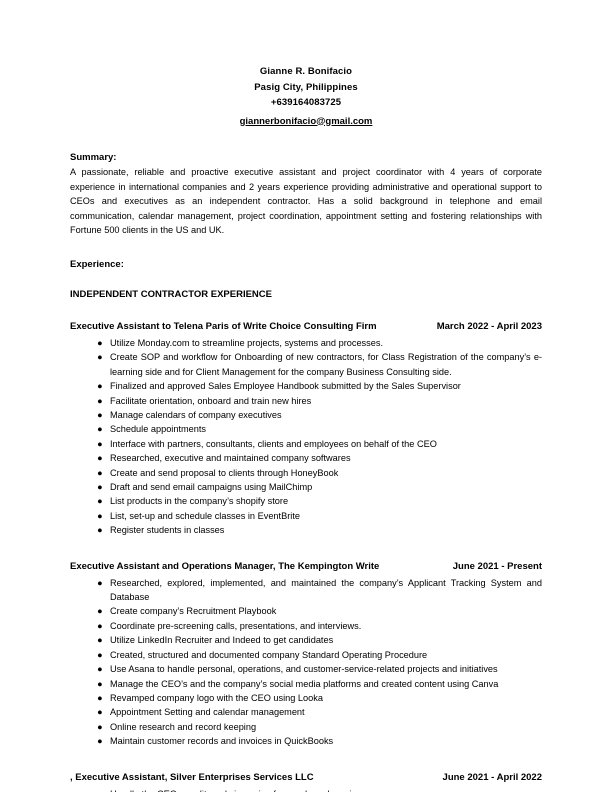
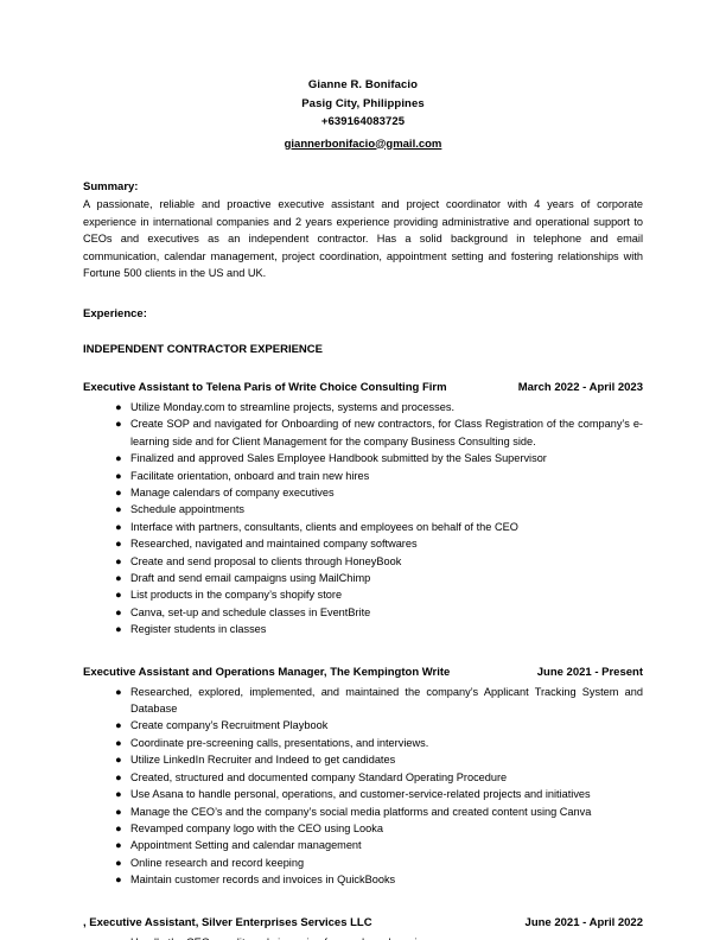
  Gianne R. Bonifacio
  Pasig City, Philippines
  +639164083725
  giannerbonifacio@gmail.com
  Summary:
  A passionate, reliable and proactive executive assistant and project coordinator with 4 years of corporate experience in international companies and 2 years experience providing administrative and operational support to CEOs and executives as an independent contractor. Has a solid background in telephone and email communication, calendar management, project coordination, appointment setting and fostering relationships with Fortune 500 clients in the US and UK.
  Experience:
  INDEPENDENT CONTRACTOR EXPERIENCE
  Executive Assistant to Telena Paris of Write Choice Consulting Firm
  March 2022 - April 2023
  ●
  Utilize Monday.com to streamline projects, systems and processes.
  ●
- Create SOP and workflow for Onboarding of new contractors, for Class Registration of the company’s e-learning side and for Client Management for the company Business Consulting side.
+ Create SOP and navigated for Onboarding of new contractors, for Class Registration of the company’s e-learning side and for Client Management for the company Business Consulting side.
  ●
  Finalized and approved Sales Employee Handbook submitted by the Sales Supervisor
  ●
  Facilitate orientation, onboard and train new hires
  ●
  Manage calendars of company executives
  ●
  Schedule appointments
  ●
  Interface with partners, consultants, clients and employees on behalf of the CEO
  ●
- Researched, executive and maintained company softwares
+ Researched, navigated and maintained company softwares
  ●
  Create and send proposal to clients through HoneyBook
  ●
  Draft and send email campaigns using MailChimp
  ●
  List products in the company’s shopify store
  ●
- List, set-up and schedule classes in EventBrite
+ Canva, set-up and schedule classes in EventBrite
  ●
  Register students in classes
  Executive Assistant and Operations Manager, The Kempington Write
  June 2021 - Present
  ●
  Researched, explored, implemented, and maintained the company’s Applicant Tracking System and Database
  ●
  Create company’s Recruitment Playbook
  ●
  Coordinate pre-screening calls, presentations, and interviews.
  ●
  Utilize LinkedIn Recruiter and Indeed to get candidates
  ●
  Created, structured and documented company Standard Operating Procedure
  ●
  Use Asana to handle personal, operations, and customer-service-related projects and initiatives
  ●
  Manage the CEO’s and the company’s social media platforms and created content using Canva
  ●
  Revamped company logo with the CEO using Looka
  ●
  Appointment Setting and calendar management
  ●
  Online research and record keeping
  ●
  Maintain customer records and invoices in QuickBooks
  , Executive Assistant, Silver Enterprises Services LLC
  June 2021 - April 2022
